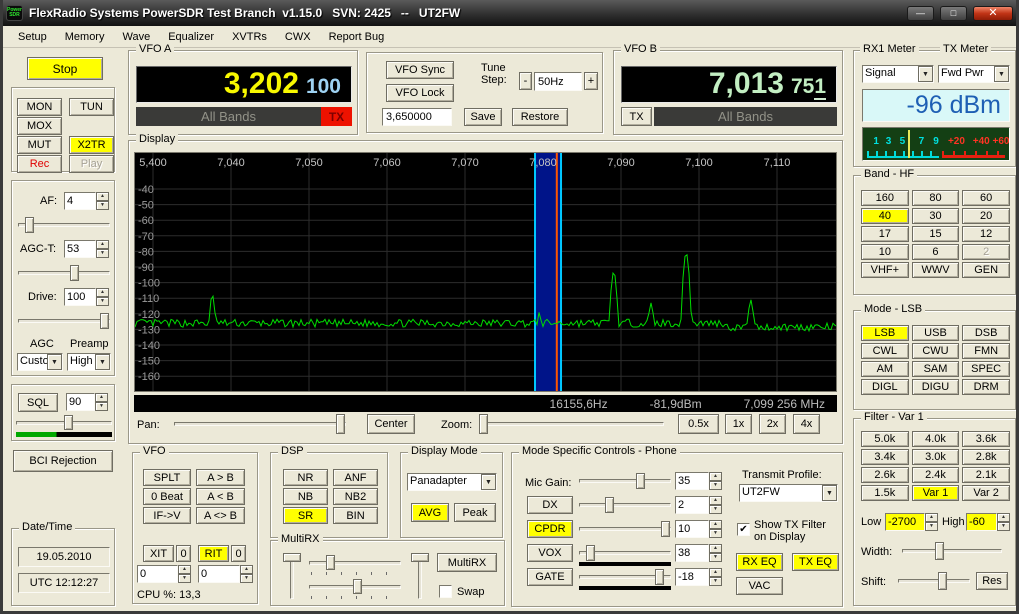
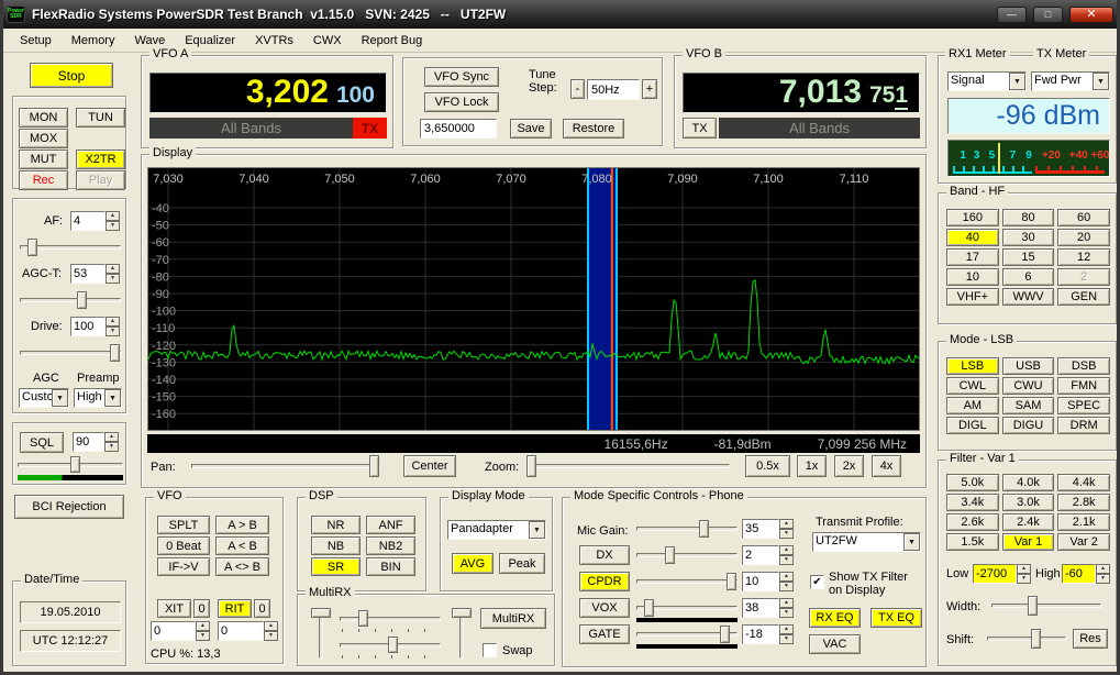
  FlexRadio Systems PowerSDR Test Branch v1.15.0 SVN: 2425 -- UT2FW
  —
  □
  ✕
  Setup
  Memory
  Wave
  Equalizer
  XVTRs
  CWX
  Report Bug
  Stop
  MON
  TUN
  MOX
  MUT
  X2TR
  Rec
  Play
  AF:
  4
  AGC-T:
  53
  Drive:
  100
  AGC
  Preamp
  Custo
  High
  SQL
  90
  BCI Rejection
  Date/Time
  19.05.2010
  UTC 12:12:27
  VFO A
  3,202
  100
  All Bands
  TX
  VFO Sync
  VFO Lock
  Tune Step:
  -
  50Hz
  +
  3,650000
  Save
  Restore
  VFO B
  7,013
  751
  TX
  All Bands
  Display
  -40
  -50
  -60
  -70
  -80
  -90
  -100
  -110
  -120
  -130
  -140
  -150
  -160
- 5,400
+ 7,030
  7,040
  7,050
  7,060
  7,070
  7,080
  7,090
  7,100
  7,110
  16155,6Hz
  -81,9dBm
  7,099 256 MHz
  Pan:
  Center
  Zoom:
  0.5x
  1x
  2x
  4x
  VFO
  SPLT
  A > B
  0 Beat
  A < B
  IF->V
  A <> B
  XIT
  0
  RIT
  0
  0
  0
  CPU %: 13,3
  DSP
  NR
  ANF
  NB
  NB2
  SR
  BIN
  MultiRX
  MultiRX
  Swap
  Display Mode
  Panadapter
  AVG
  Peak
  Mode Specific Controls - Phone
  Mic Gain:
  35
  DX
  2
  CPDR
  10
  VOX
  38
  GATE
  -18
  Transmit Profile:
  UT2FW
  ✔
  Show TX Filter on Display
  RX EQ
  TX EQ
  VAC
  RX1 Meter
  TX Meter
  Signal
  Fwd Pwr
  -96 dBm
  1
  3
  5
  7
  9
  +20
  +40
  +60
  Band - HF
  160
  80
  60
  40
  30
  20
  17
  15
  12
  10
  6
  2
  VHF+
  WWV
  GEN
  Mode - LSB
  LSB
  USB
  DSB
  CWL
  CWU
  FMN
  AM
  SAM
  SPEC
  DIGL
  DIGU
  DRM
  Filter - Var 1
  5.0k
  4.0k
- 3.6k
+ 4.4k
  3.4k
  3.0k
  2.8k
  2.6k
  2.4k
  2.1k
  1.5k
  Var 1
  Var 2
  Low
  -2700
  High
  -60
  Width:
  Shift:
  Res
